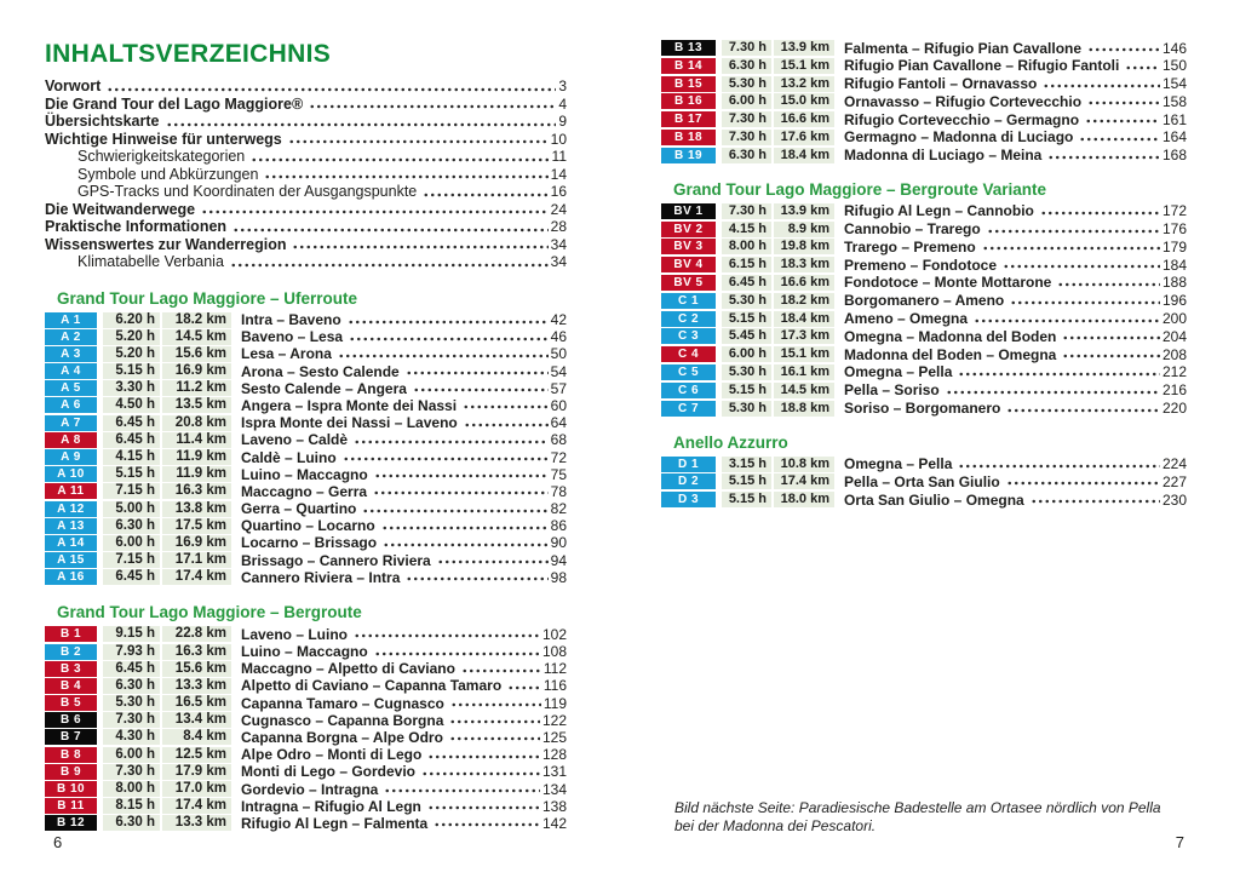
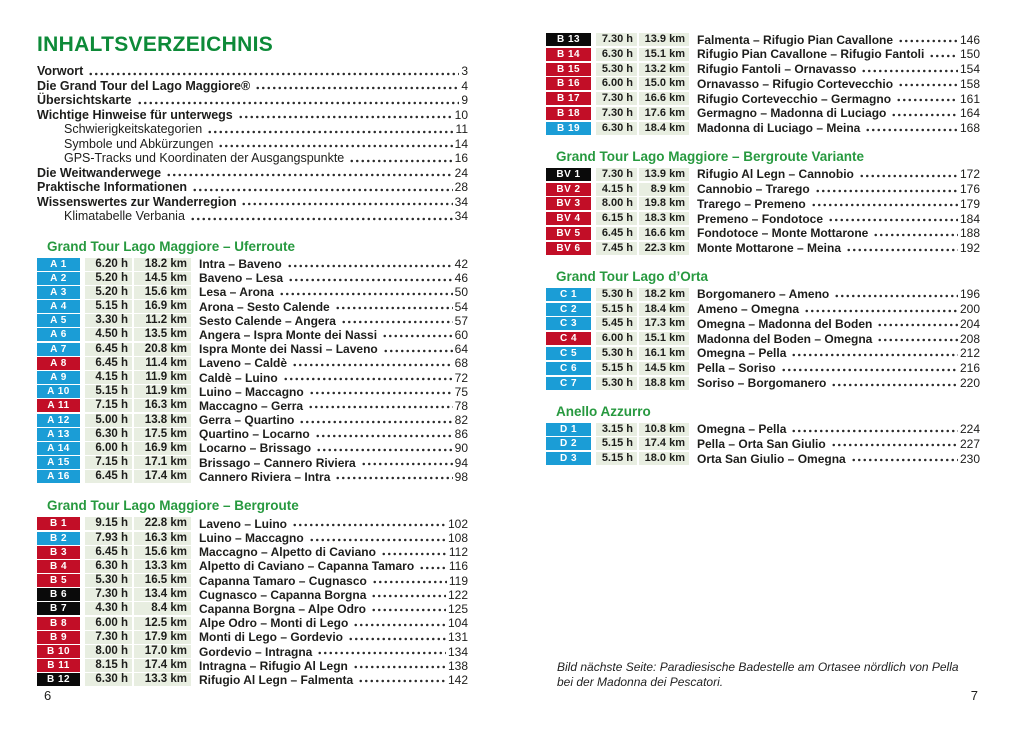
  INHALTSVERZEICHNIS
  Vorwort
  3
  Die Grand Tour del Lago Maggiore®
  4
  Übersichtskarte
  9
  Wichtige Hinweise für unterwegs
  10
  Schwierigkeitskategorien
  11
  Symbole und Abkürzungen
  14
  GPS-Tracks und Koordinaten der Ausgangspunkte
  16
  Die Weitwanderwege
  24
  Praktische Informationen
  28
  Wissenswertes zur Wanderregion
  34
  Klimatabelle Verbania
  34
  Grand Tour Lago Maggiore – Uferroute
  A 1
  6.20 h
  18.2 km
  Intra – Baveno
  42
  A 2
  5.20 h
  14.5 km
  Baveno – Lesa
  46
  A 3
  5.20 h
  15.6 km
  Lesa – Arona
  50
  A 4
  5.15 h
  16.9 km
  Arona – Sesto Calende
  54
  A 5
  3.30 h
  11.2 km
  Sesto Calende – Angera
  57
  A 6
  4.50 h
  13.5 km
  Angera – Ispra Monte dei Nassi
  60
  A 7
  6.45 h
  20.8 km
  Ispra Monte dei Nassi – Laveno
  64
  A 8
  6.45 h
  11.4 km
  Laveno – Caldè
  68
  A 9
  4.15 h
  11.9 km
  Caldè – Luino
  72
  A 10
  5.15 h
  11.9 km
  Luino – Maccagno
  75
  A 11
  7.15 h
  16.3 km
  Maccagno – Gerra
  78
  A 12
  5.00 h
  13.8 km
  Gerra – Quartino
  82
  A 13
  6.30 h
  17.5 km
  Quartino – Locarno
  86
  A 14
  6.00 h
  16.9 km
  Locarno – Brissago
  90
  A 15
  7.15 h
  17.1 km
  Brissago – Cannero Riviera
  94
  A 16
  6.45 h
  17.4 km
  Cannero Riviera – Intra
  98
  Grand Tour Lago Maggiore – Bergroute
  B 1
  9.15 h
  22.8 km
  Laveno – Luino
  102
  B 2
  7.93 h
  16.3 km
  Luino – Maccagno
  108
  B 3
  6.45 h
  15.6 km
  Maccagno – Alpetto di Caviano
  112
  B 4
  6.30 h
  13.3 km
  Alpetto di Caviano – Capanna Tamaro
  116
  B 5
  5.30 h
  16.5 km
  Capanna Tamaro – Cugnasco
  119
  B 6
  7.30 h
  13.4 km
  Cugnasco – Capanna Borgna
  122
  B 7
  4.30 h
  8.4 km
  Capanna Borgna – Alpe Odro
  125
  B 8
  6.00 h
  12.5 km
  Alpe Odro – Monti di Lego
- 128
+ 104
  B 9
  7.30 h
  17.9 km
  Monti di Lego – Gordevio
  131
  B 10
  8.00 h
  17.0 km
  Gordevio – Intragna
  134
  B 11
  8.15 h
  17.4 km
  Intragna – Rifugio Al Legn
  138
  B 12
  6.30 h
  13.3 km
  Rifugio Al Legn – Falmenta
  142
  B 13
  7.30 h
  13.9 km
  Falmenta – Rifugio Pian Cavallone
  146
  B 14
  6.30 h
  15.1 km
  Rifugio Pian Cavallone – Rifugio Fantoli
  150
  B 15
  5.30 h
  13.2 km
  Rifugio Fantoli – Ornavasso
  154
  B 16
  6.00 h
  15.0 km
  Ornavasso – Rifugio Cortevecchio
  158
  B 17
  7.30 h
  16.6 km
  Rifugio Cortevecchio – Germagno
  161
  B 18
  7.30 h
  17.6 km
  Germagno – Madonna di Luciago
  164
  B 19
  6.30 h
  18.4 km
  Madonna di Luciago – Meina
  168
  Grand Tour Lago Maggiore – Bergroute Variante
  BV 1
  7.30 h
  13.9 km
  Rifugio Al Legn – Cannobio
  172
  BV 2
  4.15 h
  8.9 km
  Cannobio – Trarego
  176
  BV 3
  8.00 h
  19.8 km
  Trarego – Premeno
  179
  BV 4
  6.15 h
  18.3 km
  Premeno – Fondotoce
  184
  BV 5
  6.45 h
  16.6 km
  Fondotoce – Monte Mottarone
  188
+ BV 6
+ 7.45 h
+ 22.3 km
+ Monte Mottarone – Meina
+ 192
+ Grand Tour Lago d’Orta
  C 1
  5.30 h
  18.2 km
  Borgomanero – Ameno
  196
  C 2
  5.15 h
  18.4 km
  Ameno – Omegna
  200
  C 3
  5.45 h
  17.3 km
  Omegna – Madonna del Boden
  204
  C 4
  6.00 h
  15.1 km
  Madonna del Boden – Omegna
  208
  C 5
  5.30 h
  16.1 km
  Omegna – Pella
  212
  C 6
  5.15 h
  14.5 km
  Pella – Soriso
  216
  C 7
  5.30 h
  18.8 km
  Soriso – Borgomanero
  220
  Anello Azzurro
  D 1
  3.15 h
  10.8 km
  Omegna – Pella
  224
  D 2
  5.15 h
  17.4 km
  Pella – Orta San Giulio
  227
  D 3
  5.15 h
  18.0 km
  Orta San Giulio – Omegna
  230
  Bild nächste Seite: Paradiesische Badestelle am Ortasee nördlich von Pella bei der Madonna dei Pescatori.
  6
  7
